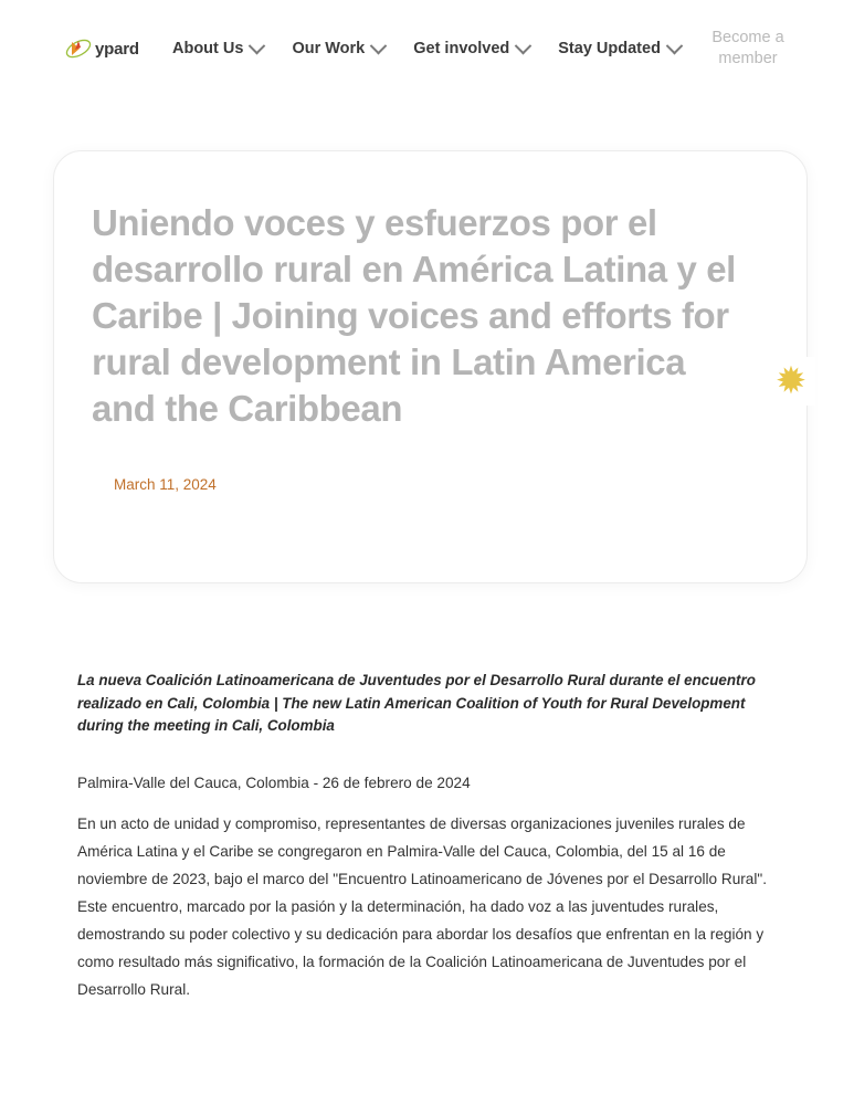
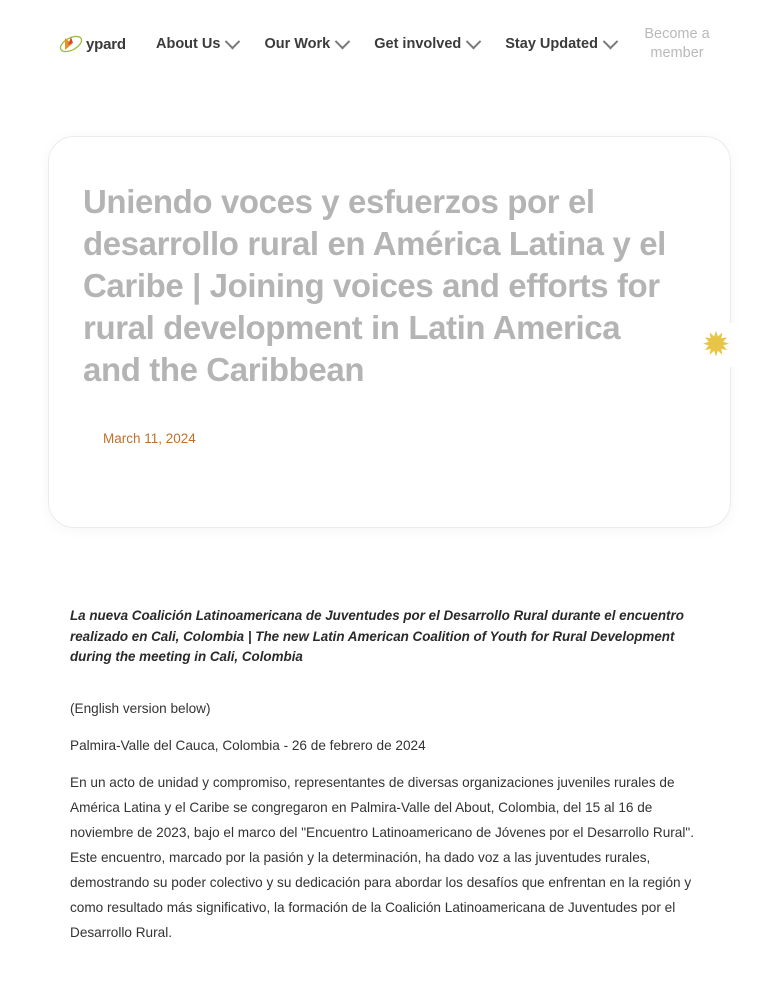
  ypard
  About Us
  Our Work
  Get involved
  Stay Updated
  Become a member
  Uniendo voces y esfuerzos por el desarrollo rural en América Latina y el Caribe | Joining voices and efforts for rural development in Latin America and the Caribbean
  March 11, 2024
  ✹
  La nueva Coalición Latinoamericana de Juventudes por el Desarrollo Rural durante el encuentro realizado en Cali, Colombia | The new Latin American Coalition of Youth for Rural Development during the meeting in Cali, Colombia
+ (English version below)
  Palmira-Valle del Cauca, Colombia - 26 de febrero de 2024
- En un acto de unidad y compromiso, representantes de diversas organizaciones juveniles rurales de América Latina y el Caribe se congregaron en Palmira-Valle del Cauca, Colombia, del 15 al 16 de noviembre de 2023, bajo el marco del "Encuentro Latinoamericano de Jóvenes por el Desarrollo Rural". Este encuentro, marcado por la pasión y la determinación, ha dado voz a las juventudes rurales, demostrando su poder colectivo y su dedicación para abordar los desafíos que enfrentan en la región y como resultado más significativo, la formación de la Coalición Latinoamericana de Juventudes por el Desarrollo Rural.
+ En un acto de unidad y compromiso, representantes de diversas organizaciones juveniles rurales de América Latina y el Caribe se congregaron en Palmira-Valle del About, Colombia, del 15 al 16 de noviembre de 2023, bajo el marco del "Encuentro Latinoamericano de Jóvenes por el Desarrollo Rural". Este encuentro, marcado por la pasión y la determinación, ha dado voz a las juventudes rurales, demostrando su poder colectivo y su dedicación para abordar los desafíos que enfrentan en la región y como resultado más significativo, la formación de la Coalición Latinoamericana de Juventudes por el Desarrollo Rural.
